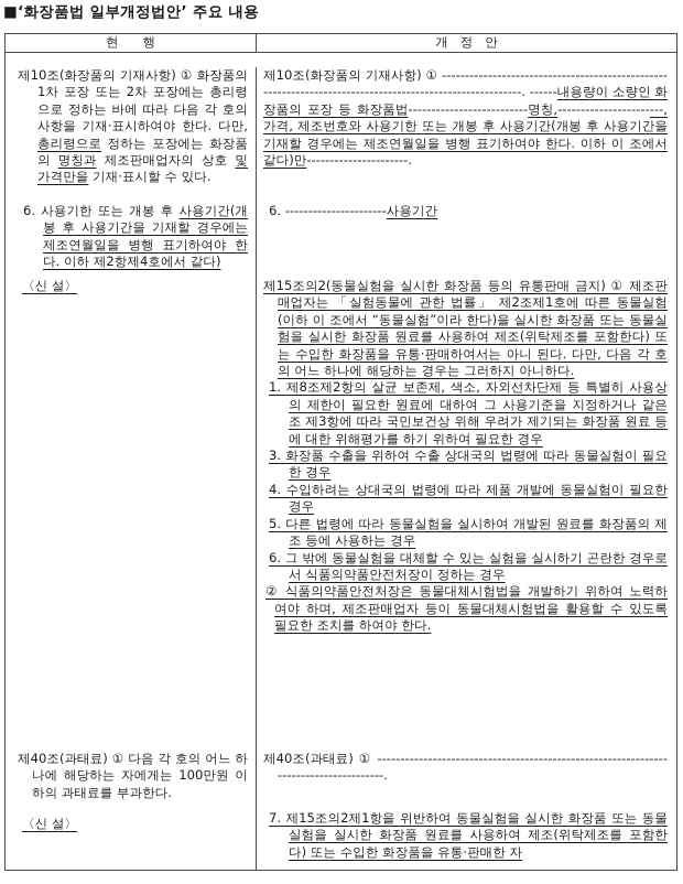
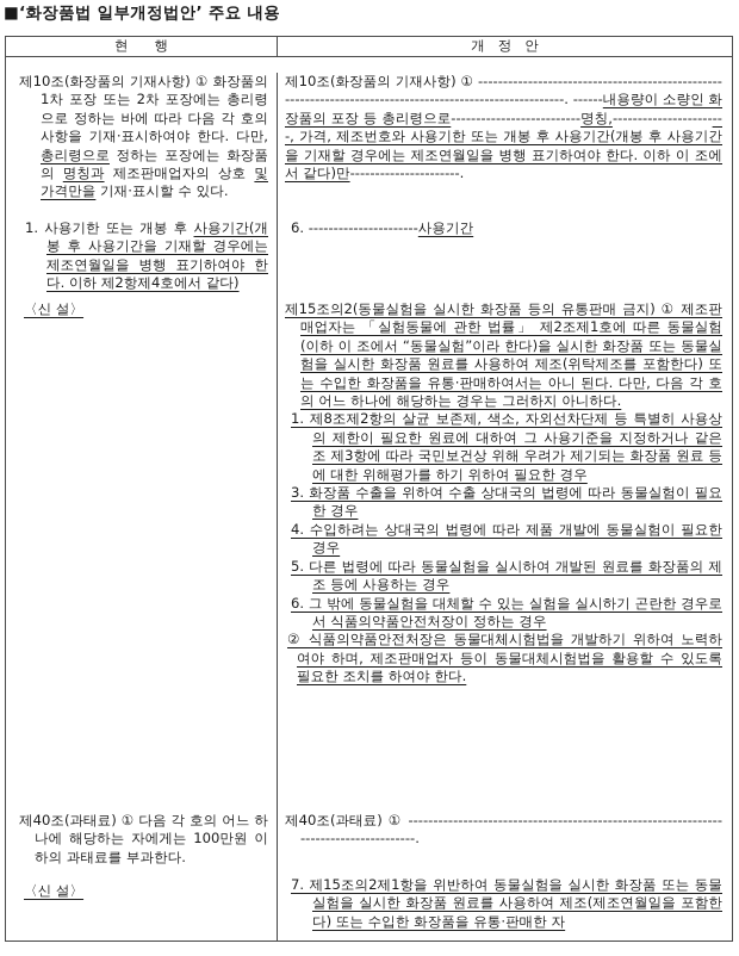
  ■‘화장품법 일부개정법안’ 주요 내용
  현 행
  개 정 안
  제10조(화장품의 기재사항) ① 화장품의 1차 포장 또는 2차 포장에는 총리령으로 정하는 바에 따라 다음 각 호의 사항을 기재·표시하여야 한다. 다만, 총리령으로 정하는 포장에는 화장품의 명칭과 제조판매업자의 상호 및 가격만을 기재·표시할 수 있다.
- 제10조(화장품의 기재사항) ① ---------------------------------------------------------------------------------------------------------. ------내용량이 소량인 화장품의 포장 등 화장품법--------------------------명칭,-----------------------, 가격, 제조번호와 사용기한 또는 개봉 후 사용기간(개봉 후 사용기간을 기재할 경우에는 제조연월일을 병행 표기하여야 한다. 이하 이 조에서 같다)만----------------------.
+ 제10조(화장품의 기재사항) ① ---------------------------------------------------------------------------------------------------------. ------내용량이 소량인 화장품의 포장 등 총리령으로--------------------------명칭,-----------------------, 가격, 제조번호와 사용기한 또는 개봉 후 사용기간(개봉 후 사용기간을 기재할 경우에는 제조연월일을 병행 표기하여야 한다. 이하 이 조에서 같다)만----------------------.
- 6. 사용기한 또는 개봉 후 사용기간(개봉 후 사용기간을 기재할 경우에는 제조연월일을 병행 표기하여야 한다. 이하 제2항제4호에서 같다)
+ 1. 사용기한 또는 개봉 후 사용기간(개봉 후 사용기간을 기재할 경우에는 제조연월일을 병행 표기하여야 한다. 이하 제2항제4호에서 같다)
  6. ----------------------사용기간
  〈신 설〉
  제15조의2(동물실험을 실시한 화장품 등의 유통판매 금지) ① 제조판매업자는 「실험동물에 관한 법률」 제2조제1호에 따른 동물실험(이하 이 조에서 “동물실험”이라 한다)을 실시한 화장품 또는 동물실험을 실시한 화장품 원료를 사용하여 제조(위탁제조를 포함한다) 또는 수입한 화장품을 유통·판매하여서는 아니 된다. 다만, 다음 각 호의 어느 하나에 해당하는 경우는 그러하지 아니하다.
  1. 제8조제2항의 살균 보존제, 색소, 자외선차단제 등 특별히 사용상의 제한이 필요한 원료에 대하여 그 사용기준을 지정하거나 같은 조 제3항에 따라 국민보건상 위해 우려가 제기되는 화장품 원료 등에 대한 위해평가를 하기 위하여 필요한 경우
  3. 화장품 수출을 위하여 수출 상대국의 법령에 따라 동물실험이 필요한 경우
  4. 수입하려는 상대국의 법령에 따라 제품 개발에 동물실험이 필요한 경우
  5. 다른 법령에 따라 동물실험을 실시하여 개발된 원료를 화장품의 제조 등에 사용하는 경우
  6. 그 밖에 동물실험을 대체할 수 있는 실험을 실시하기 곤란한 경우로서 식품의약품안전처장이 정하는 경우
  ② 식품의약품안전처장은 동물대체시험법을 개발하기 위하여 노력하여야 하며, 제조판매업자 등이 동물대체시험법을 활용할 수 있도록 필요한 조치를 하여야 한다.
  제40조(과태료) ① 다음 각 호의 어느 하나에 해당하는 자에게는 100만원 이하의 과태료를 부과한다.
  제40조(과태료) ① --------------------------------------------------------------------------------------.
  〈신 설〉
- 7. 제15조의2제1항을 위반하여 동물실험을 실시한 화장품 또는 동물실험을 실시한 화장품 원료를 사용하여 제조(위탁제조를 포함한다) 또는 수입한 화장품을 유통·판매한 자
+ 7. 제15조의2제1항을 위반하여 동물실험을 실시한 화장품 또는 동물실험을 실시한 화장품 원료를 사용하여 제조(제조연월일을 포함한다) 또는 수입한 화장품을 유통·판매한 자
